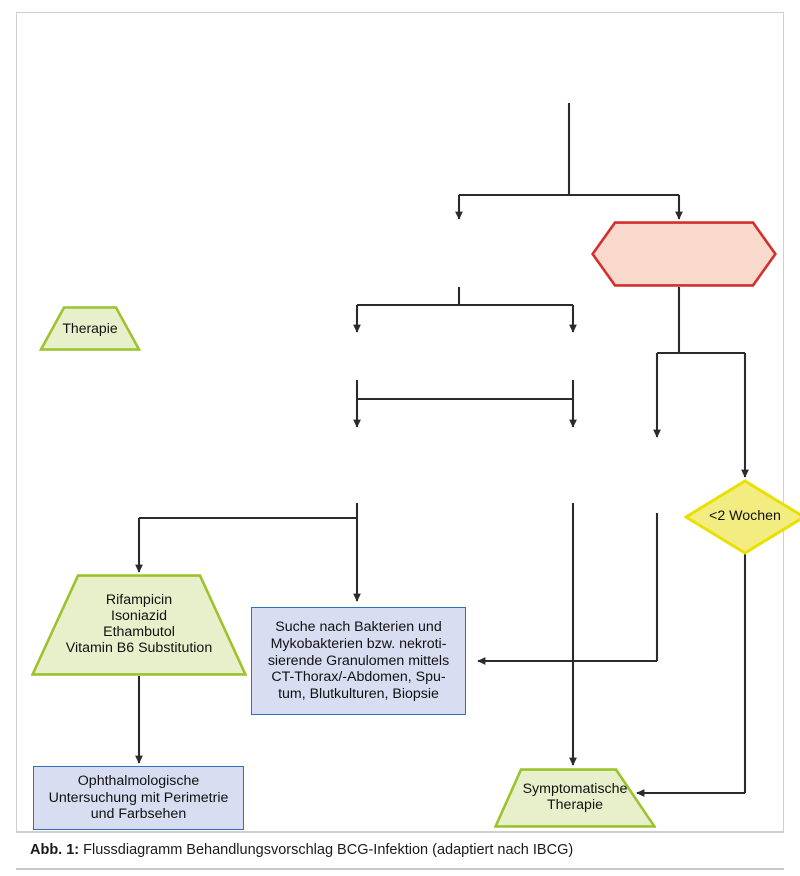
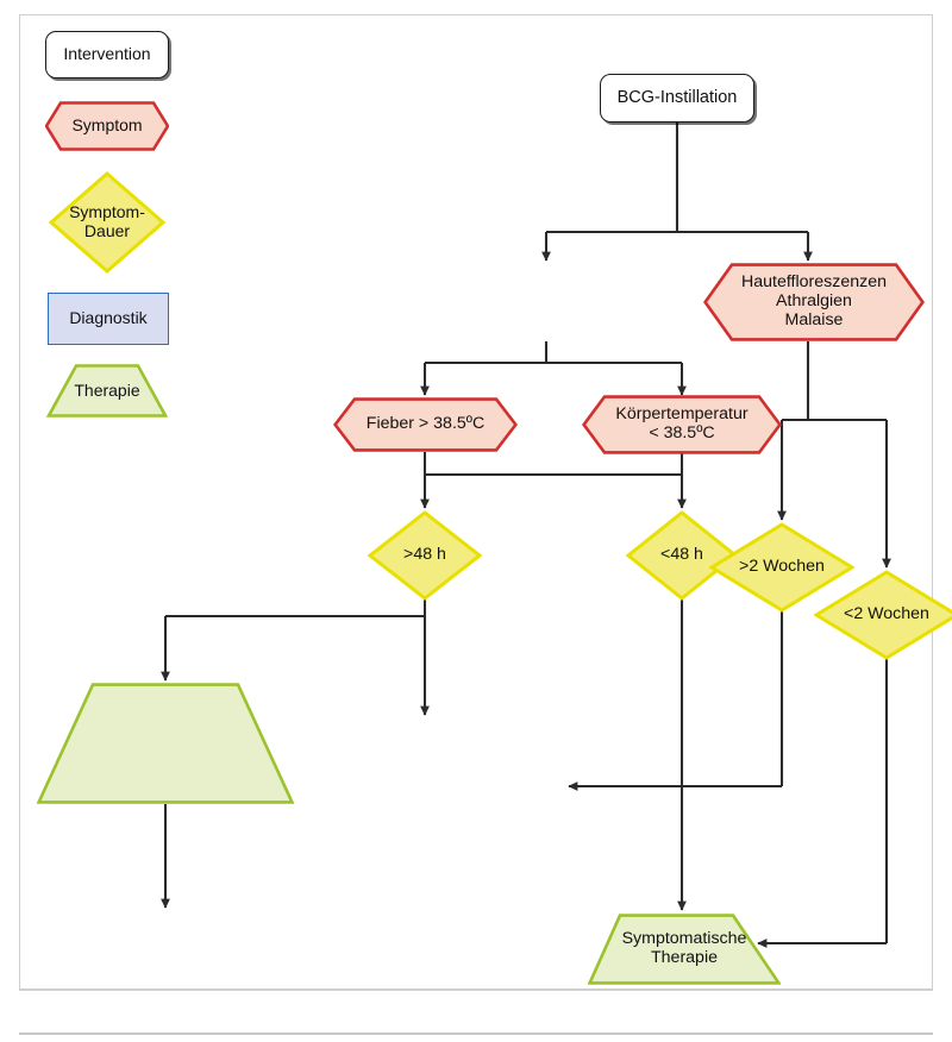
+ Intervention
+ Symptom
+ Symptom-
+ Dauer
+ Diagnostik
  Therapie
+ BCG-Instillation
+ Hauteffloreszenzen
+ Athralgien
+ Malaise
+ Fieber > 38.5ºC
+ Körpertemperatur
+ < 38.5ºC
+ >48 h
+ <48 h
+ >2 Wochen
  <2 Wochen
- Rifampicin
- Isoniazid
- Ethambutol
- Vitamin B6 Substitution
- Suche nach Bakterien und
- Mykobakterien bzw. nekroti-
- sierende Granulomen mittels
- CT-Thorax/-Abdomen, Spu-
- tum, Blutkulturen, Biopsie
- Ophthalmologische
- Untersuchung mit Perimetrie
- und Farbsehen
  Symptomatische
  Therapie
- Abb. 1: Flussdiagramm Behandlungsvorschlag BCG-Infektion (adaptiert nach IBCG)
